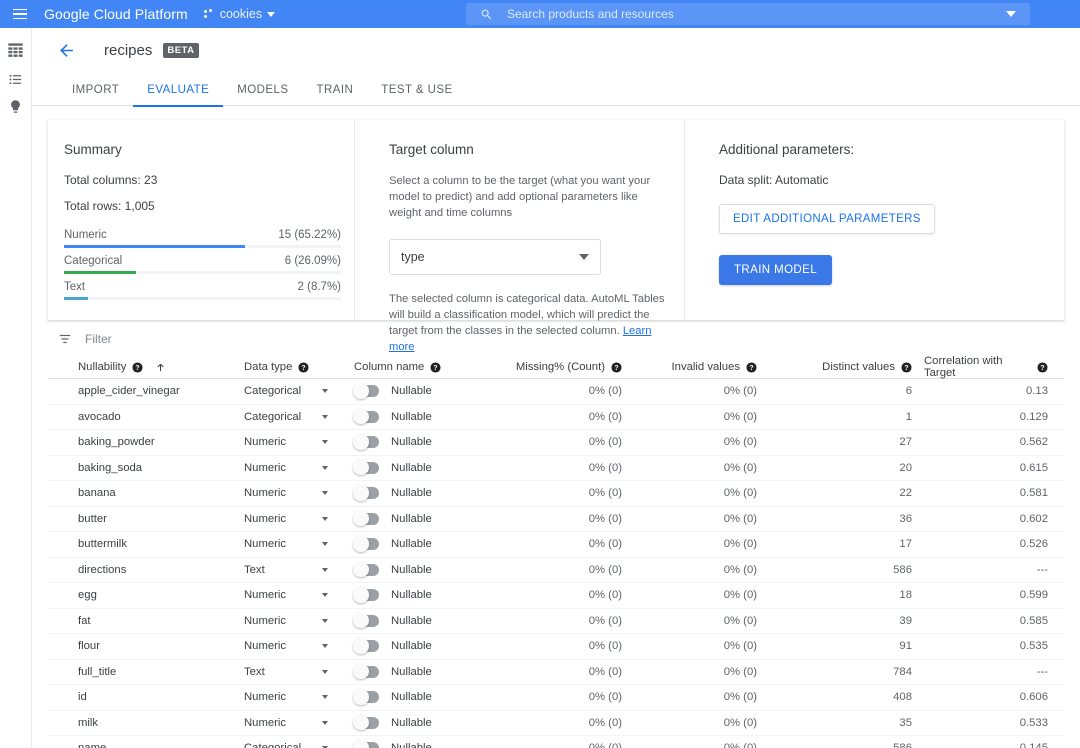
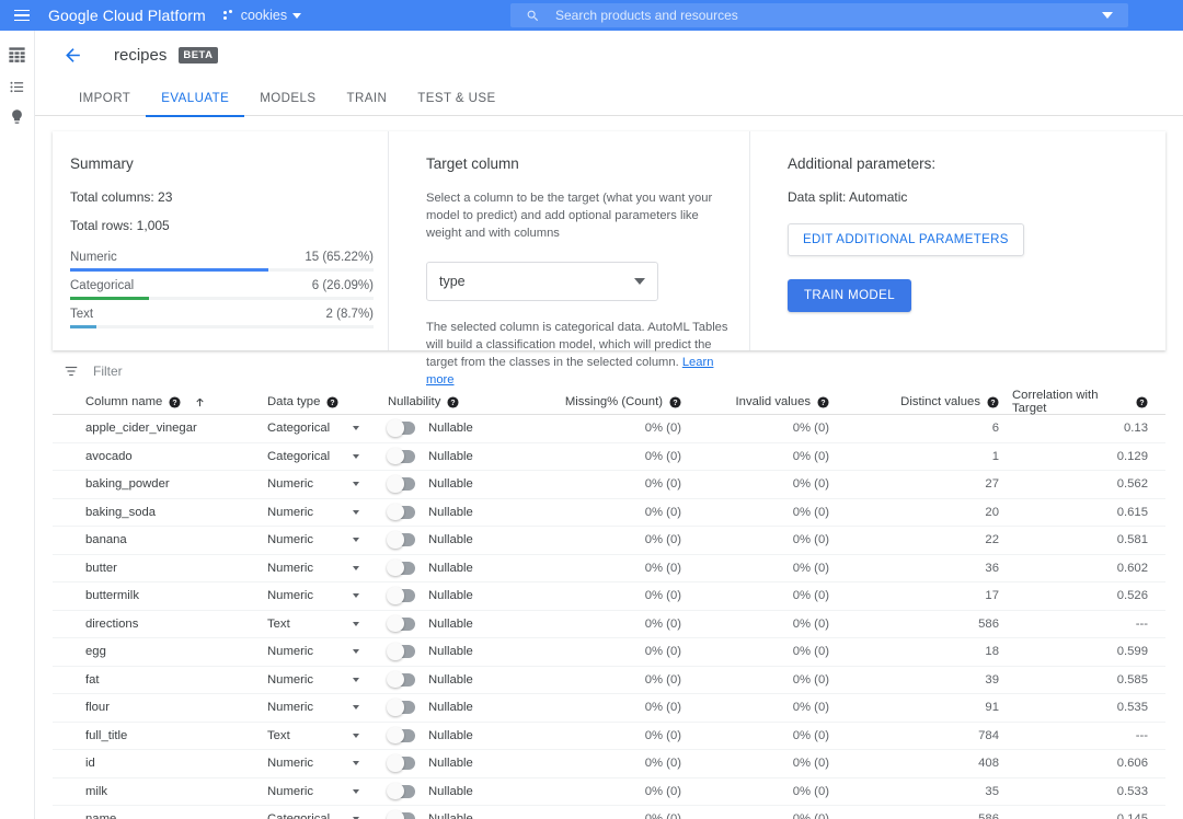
  Google Cloud Platform
  cookies
  Search products and resources
  recipes
  BETA
  IMPORT
  EVALUATE
  MODELS
  TRAIN
  TEST & USE
  Summary
  Total columns: 23
  Total rows: 1,005
  Numeric
  15 (65.22%)
  Categorical
  6 (26.09%)
  Text
  2 (8.7%)
  Target column
- Select a column to be the target (what you want your model to predict) and add optional parameters like weight and time columns
+ Select a column to be the target (what you want your model to predict) and add optional parameters like weight and with columns
  type
  The selected column is categorical data. AutoML Tables will build a classification model, which will predict the target from the classes in the selected column. Learn more
  Additional parameters:
  Data split: Automatic
  EDIT ADDITIONAL PARAMETERS
  TRAIN MODEL
  Filter
- Nullability
+ Column name
  Data type
- Column name
+ Nullability
  Missing% (Count)
  Invalid values
  Distinct values
  Correlation with Target
  apple_cider_vinegar
  Categorical
  Nullable
  0% (0)
  0% (0)
  6
  0.13
  avocado
  Categorical
  Nullable
  0% (0)
  0% (0)
  1
  0.129
  baking_powder
  Numeric
  Nullable
  0% (0)
  0% (0)
  27
  0.562
  baking_soda
  Numeric
  Nullable
  0% (0)
  0% (0)
  20
  0.615
  banana
  Numeric
  Nullable
  0% (0)
  0% (0)
  22
  0.581
  butter
  Numeric
  Nullable
  0% (0)
  0% (0)
  36
  0.602
  buttermilk
  Numeric
  Nullable
  0% (0)
  0% (0)
  17
  0.526
  directions
  Text
  Nullable
  0% (0)
  0% (0)
  586
  ---
  egg
  Numeric
  Nullable
  0% (0)
  0% (0)
  18
  0.599
  fat
  Numeric
  Nullable
  0% (0)
  0% (0)
  39
  0.585
  flour
  Numeric
  Nullable
  0% (0)
  0% (0)
  91
  0.535
  full_title
  Text
  Nullable
  0% (0)
  0% (0)
  784
  ---
  id
  Numeric
  Nullable
  0% (0)
  0% (0)
  408
  0.606
  milk
  Numeric
  Nullable
  0% (0)
  0% (0)
  35
  0.533
